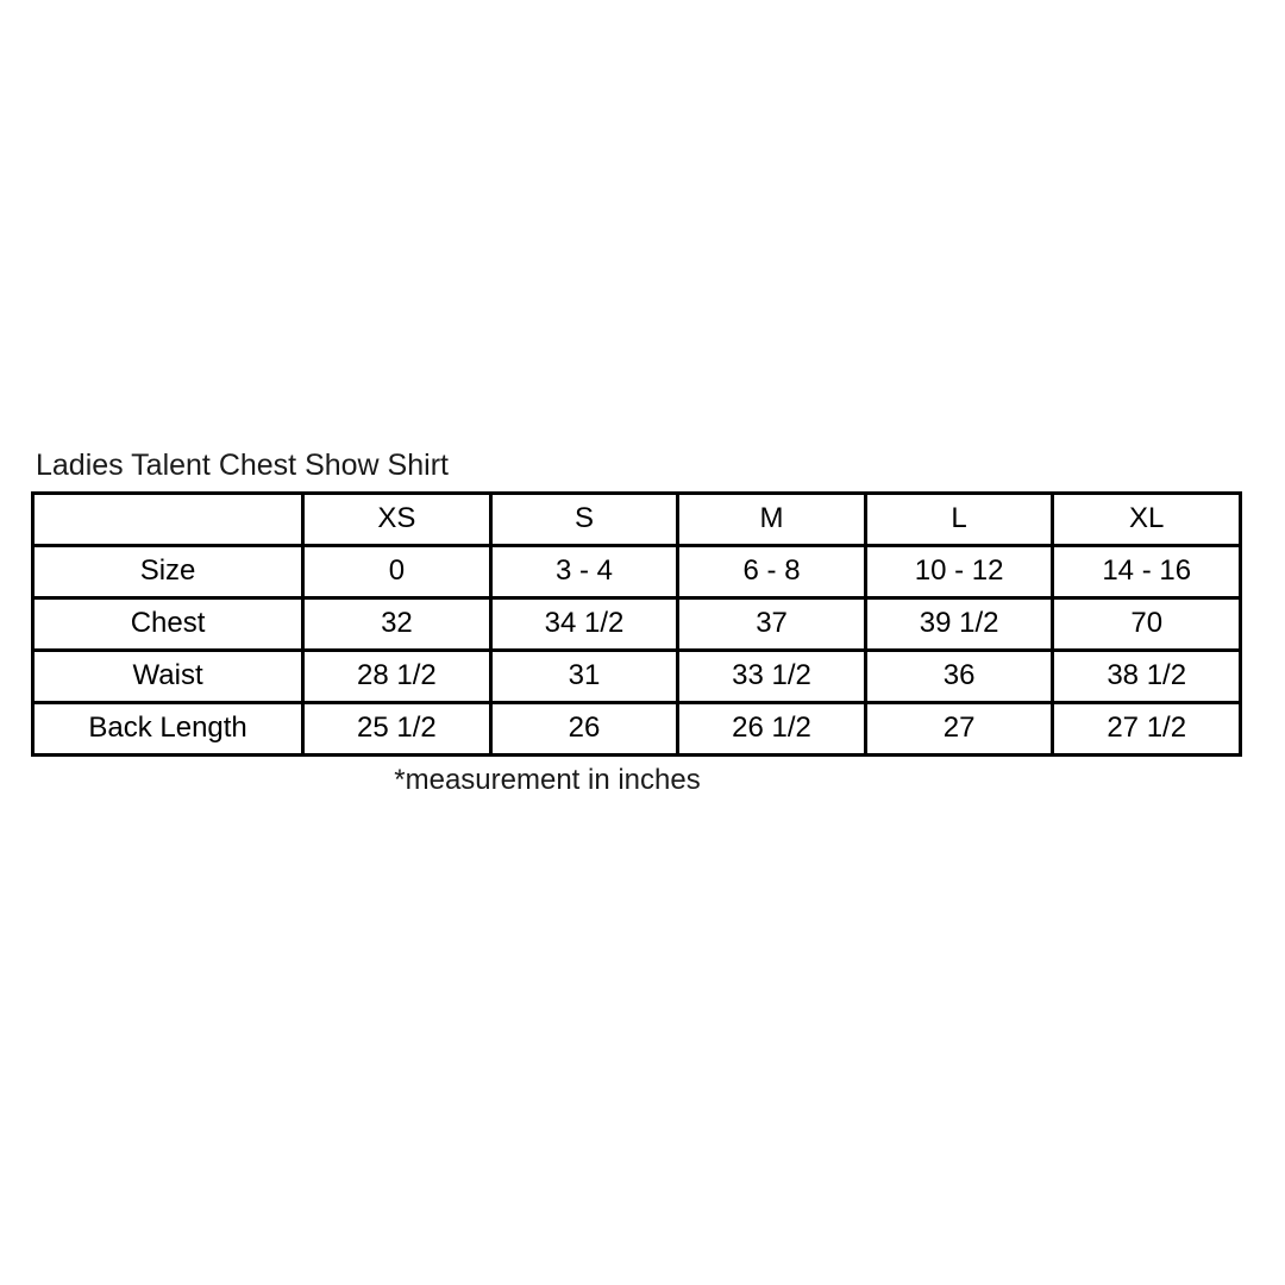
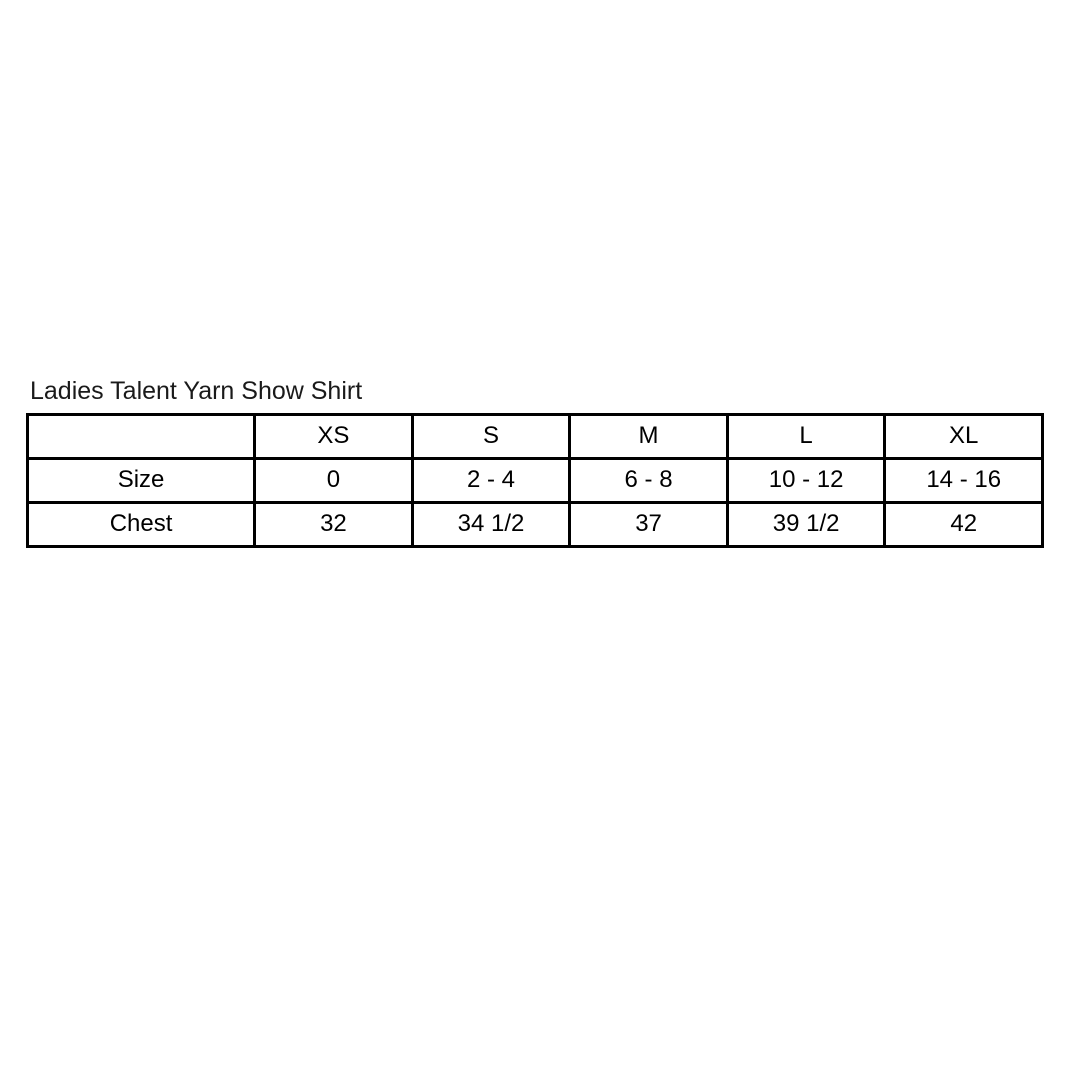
- Ladies Talent Chest Show Shirt
+ Ladies Talent Yarn Show Shirt
  	XS	S	M	L	XL
- Size	0	3 - 4	6 - 8	10 - 12	14 - 16
+ Size	0	2 - 4	6 - 8	10 - 12	14 - 16
- Chest	32	34 1/2	37	39 1/2	70
+ Chest	32	34 1/2	37	39 1/2	42
- Waist	28 1/2	31	33 1/2	36	38 1/2
- Back Length	25 1/2	26	26 1/2	27	27 1/2
- *measurement in inches
